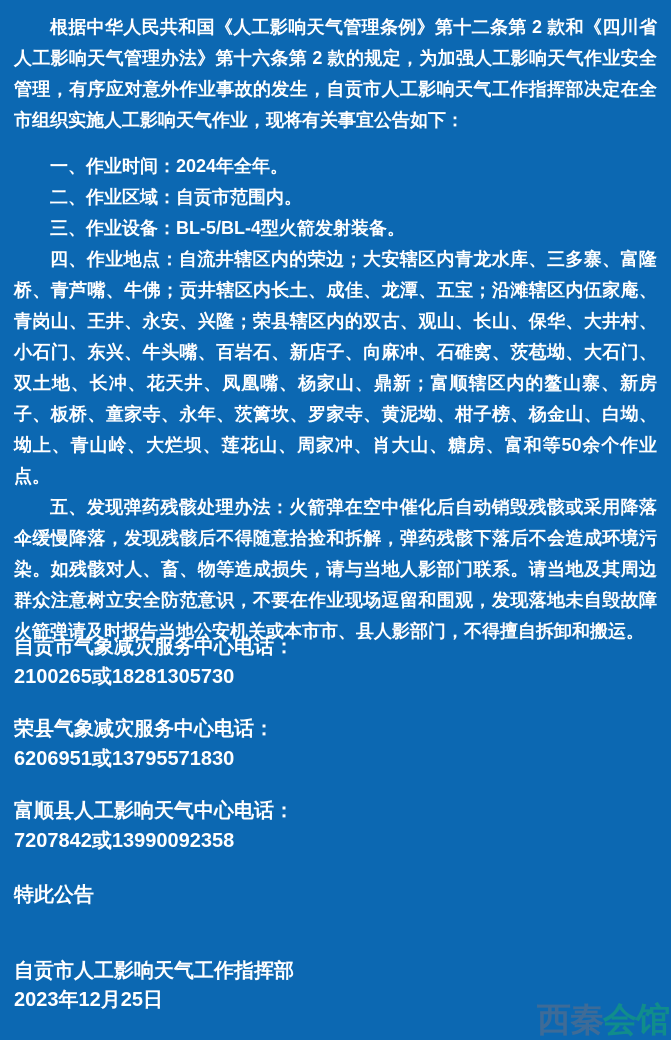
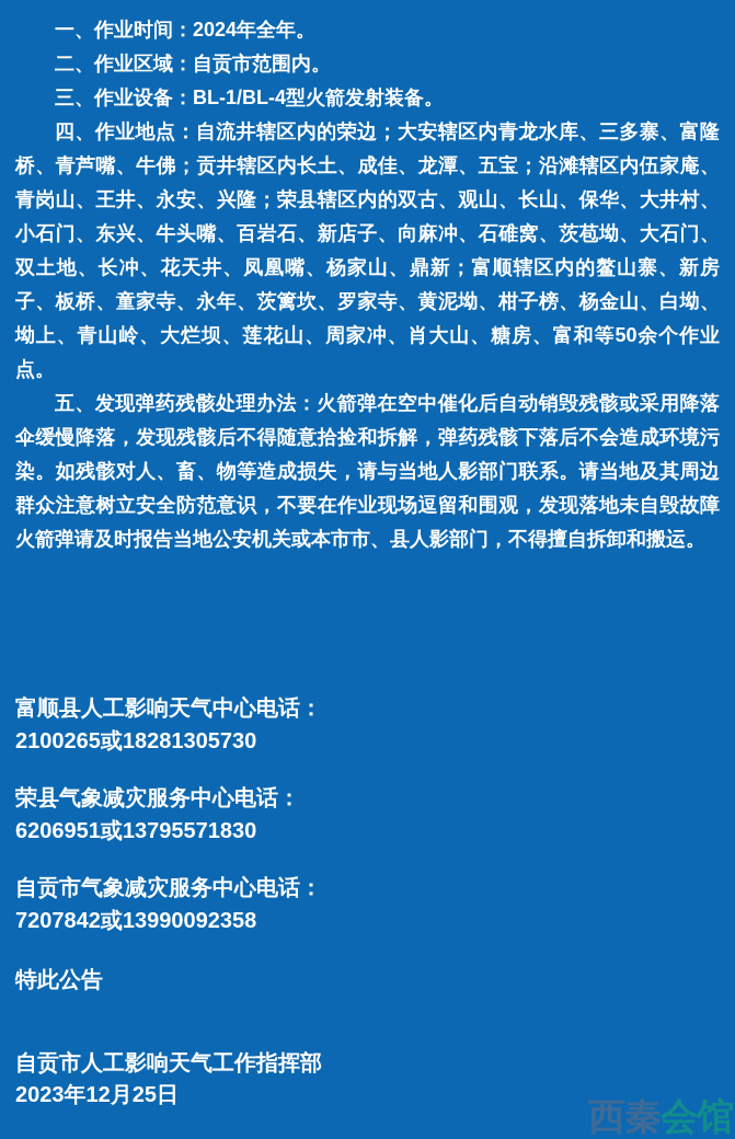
- 根据中华人民共和国《人工影响天气管理条例》第十二条第 2 款和《四川省人工影响天气管理办法》第十六条第 2 款的规定，为加强人工影响天气作业安全管理，有序应对意外作业事故的发生，自贡市人工影响天气工作指挥部决定在全市组织实施人工影响天气作业，现将有关事宜公告如下：
  一、作业时间：2024年全年。
  二、作业区域：自贡市范围内。
- 三、作业设备：BL-5/BL-4型火箭发射装备。
+ 三、作业设备：BL-1/BL-4型火箭发射装备。
  四、作业地点：自流井辖区内的荣边；大安辖区内青龙水库、三多寨、富隆桥、青芦嘴、牛佛；贡井辖区内长土、成佳、龙潭、五宝；沿滩辖区内伍家庵、青岗山、王井、永安、兴隆；荣县辖区内的双古、观山、长山、保华、大井村、小石门、东兴、牛头嘴、百岩石、新店子、向麻冲、石碓窝、茨苞坳、大石门、双土地、长冲、花天井、凤凰嘴、杨家山、鼎新；富顺辖区内的鳌山寨、新房子、板桥、童家寺、永年、茨篱坎、罗家寺、黄泥坳、柑子榜、杨金山、白坳、坳上、青山岭、大烂坝、莲花山、周家冲、肖大山、糖房、富和等50余个作业点。
  五、发现弹药残骸处理办法：火箭弹在空中催化后自动销毁残骸或采用降落伞缓慢降落，发现残骸后不得随意拾捡和拆解，弹药残骸下落后不会造成环境污染。如残骸对人、畜、物等造成损失，请与当地人影部门联系。请当地及其周边群众注意树立安全防范意识，不要在作业现场逗留和围观，发现落地未自毁故障火箭弹请及时报告当地公安机关或本市市、县人影部门，不得擅自拆卸和搬运。
- 自贡市气象减灾服务中心电话：
+ 富顺县人工影响天气中心电话：
  2100265或18281305730
  荣县气象减灾服务中心电话：
  6206951或13795571830
- 富顺县人工影响天气中心电话：
+ 自贡市气象减灾服务中心电话：
  7207842或13990092358
  特此公告
  自贡市人工影响天气工作指挥部
  2023年12月25日
  西秦会馆
